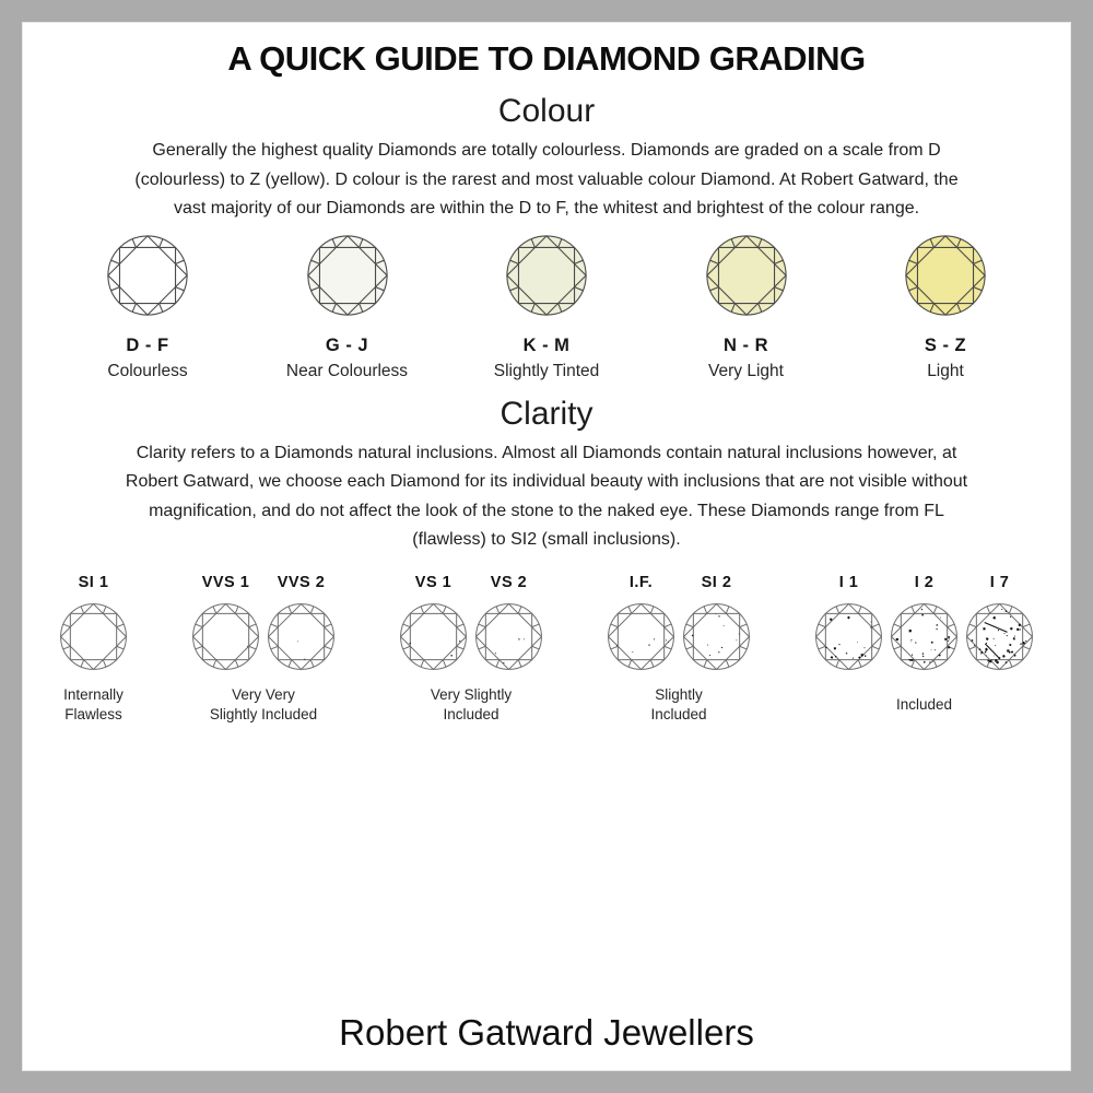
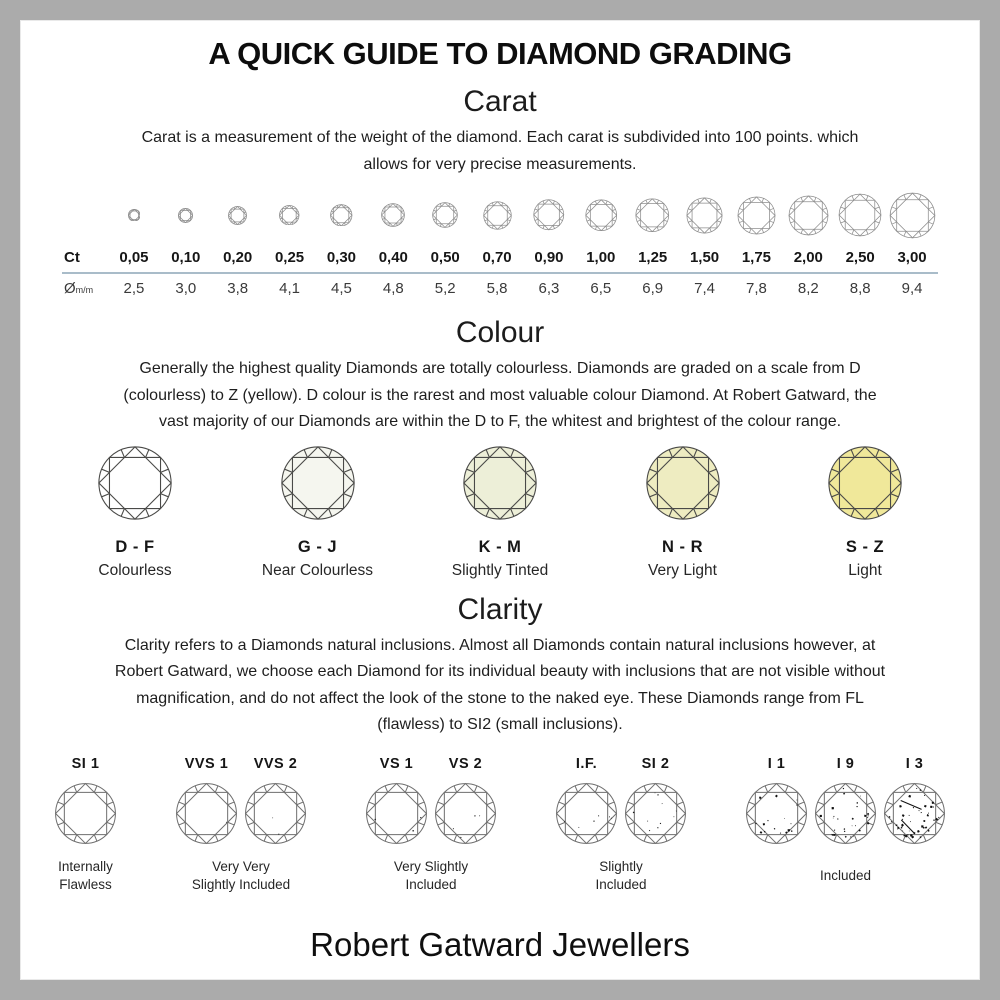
  A QUICK GUIDE TO DIAMOND GRADING
+ Carat
+ Carat is a measurement of the weight of the diamond. Each carat is subdivided into 100 points. which
+ allows for very precise measurements.
+ Ct
+ 0,05
+ 0,10
+ 0,20
+ 0,25
+ 0,30
+ 0,40
+ 0,50
+ 0,70
+ 0,90
+ 1,00
+ 1,25
+ 1,50
+ 1,75
+ 2,00
+ 2,50
+ 3,00
+ Øm/m
+ 2,5
+ 3,0
+ 3,8
+ 4,1
+ 4,5
+ 4,8
+ 5,2
+ 5,8
+ 6,3
+ 6,5
+ 6,9
+ 7,4
+ 7,8
+ 8,2
+ 8,8
+ 9,4
  Colour
  Generally the highest quality Diamonds are totally colourless. Diamonds are graded on a scale from D
  (colourless) to Z (yellow). D colour is the rarest and most valuable colour Diamond. At Robert Gatward, the
  vast majority of our Diamonds are within the D to F, the whitest and brightest of the colour range.
  D - F
  Colourless
  G - J
  Near Colourless
  K - M
  Slightly Tinted
  N - R
  Very Light
  S - Z
  Light
  Clarity
  Clarity refers to a Diamonds natural inclusions. Almost all Diamonds contain natural inclusions however, at
  Robert Gatward, we choose each Diamond for its individual beauty with inclusions that are not visible without
  magnification, and do not affect the look of the stone to the naked eye. These Diamonds range from FL
  (flawless) to SI2 (small inclusions).
  SI 1
  Internally
  Flawless
  VVS 1
  VVS 2
  Very Very
  Slightly Included
  VS 1
  VS 2
  Very Slightly
  Included
  I.F.
  SI 2
  Slightly
  Included
  I 1
- I 2
+ I 9
- I 7
+ I 3
  Included
  Robert Gatward Jewellers
